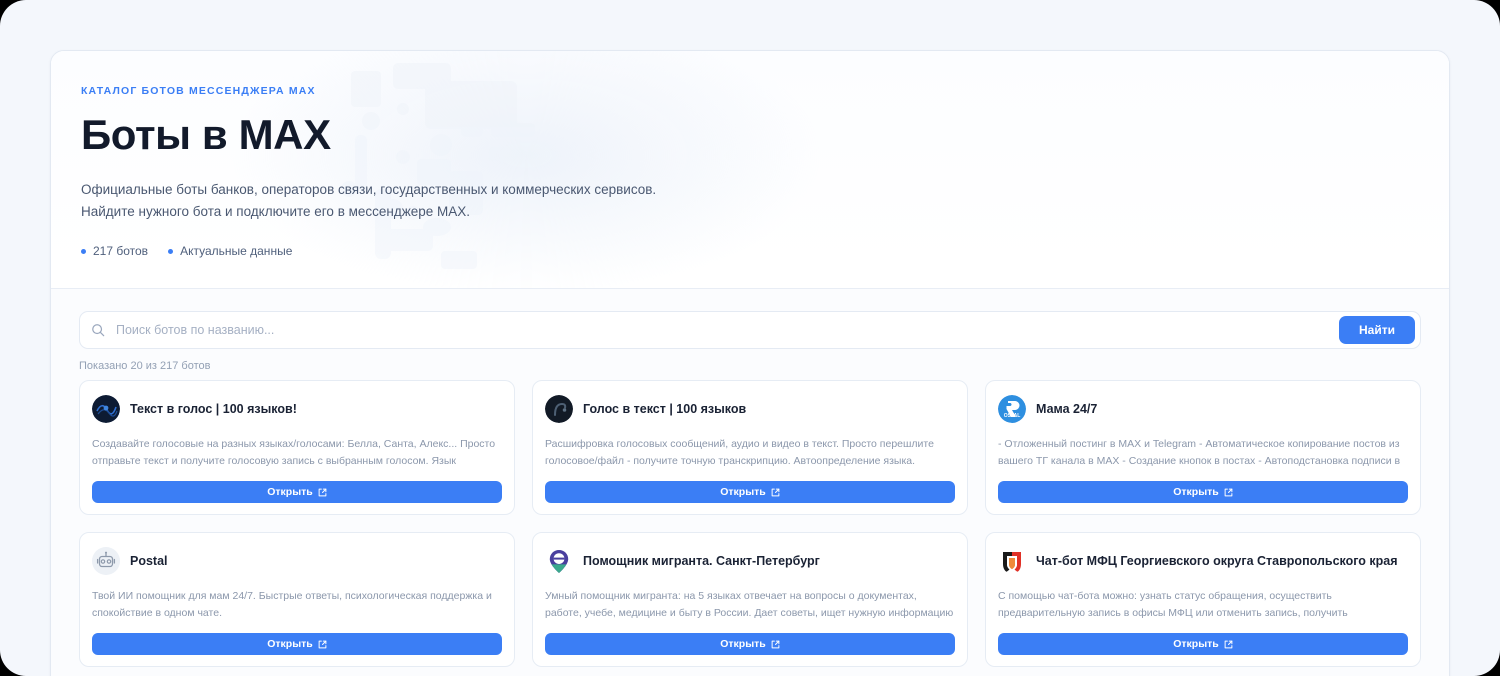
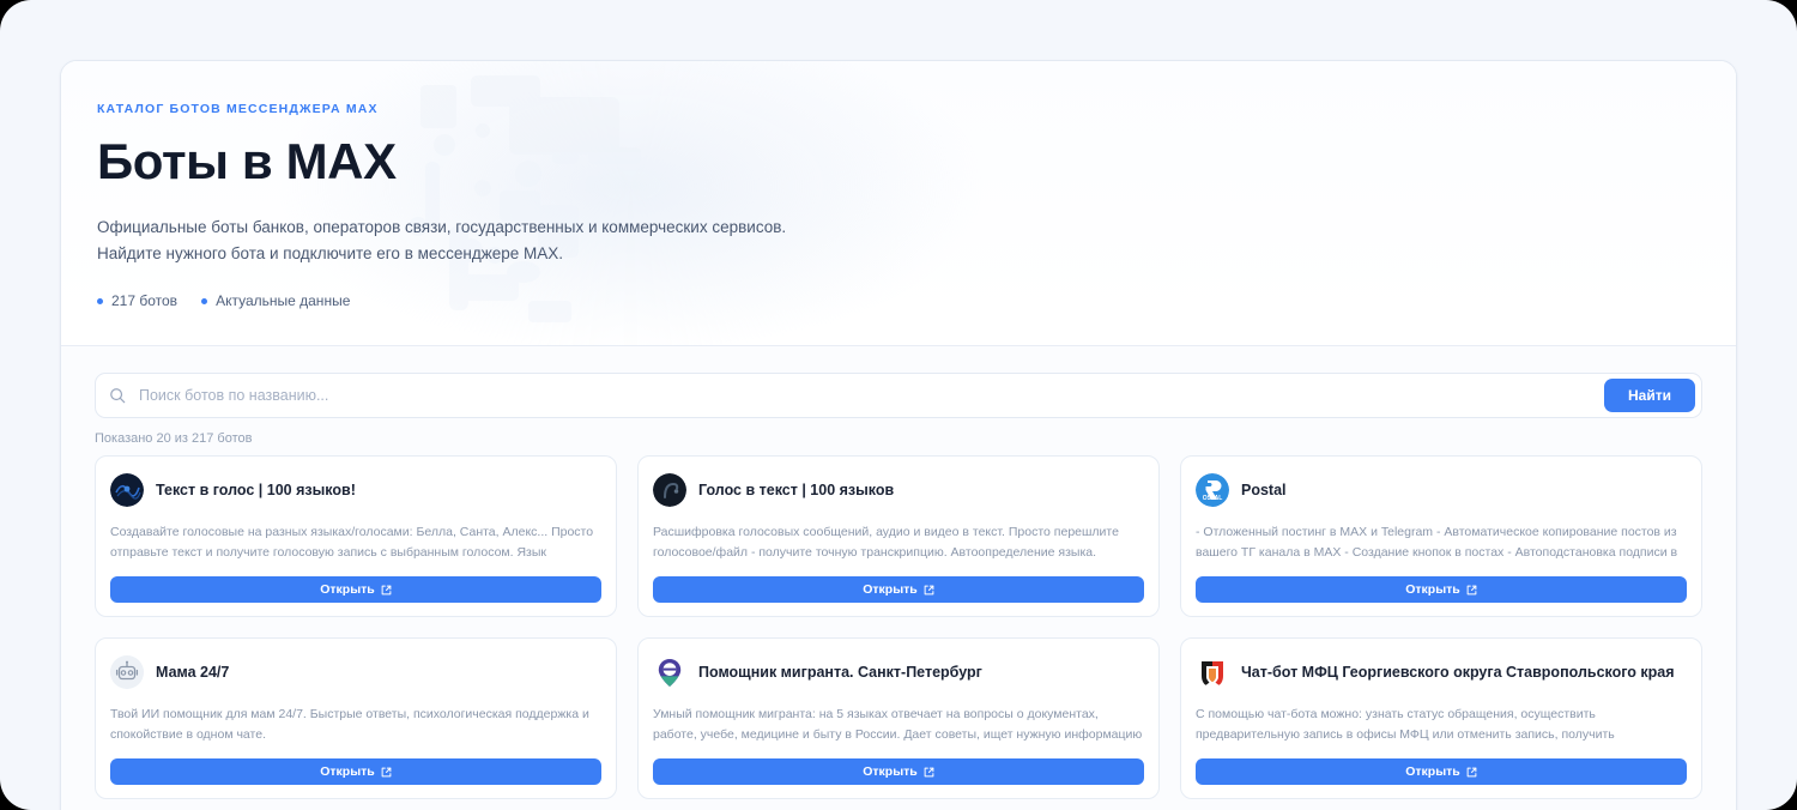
  КАТАЛОГ БОТОВ МЕССЕНДЖЕРА MAX
  Боты в MAX
  Официальные боты банков, операторов связи, государственных и коммерческих сервисов.
  Найдите нужного бота и подключите его в мессенджере MAX.
  217 ботов
  Актуальные данные
  Поиск ботов по названию...
  Найти
  Показано 20 из 217 ботов
  Текст в голос | 100 языков!
  Создавайте голосовые на разных языках/голосами: Белла, Санта, Алекс... Просто отправьте текст и получите голосовую запись с выбранным голосом. Язык
  Открыть
  Голос в текст | 100 языков
  Расшифровка голосовых сообщений, аудио и видео в текст. Просто перешлите голосовое/файл - получите точную транскрипцию. Автоопределение языка.
  Открыть
- Мама 24/7
+ Postal
  - Отложенный постинг в MAX и Telegram - Автоматическое копирование постов из вашего ТГ канала в MAX - Создание кнопок в постах - Автоподстановка подписи в
  Открыть
- Postal
+ Мама 24/7
  Твой ИИ помощник для мам 24/7. Быстрые ответы, психологическая поддержка и спокойствие в одном чате.
  Открыть
  Помощник мигранта. Санкт-Петербург
  Умный помощник мигранта: на 5 языках отвечает на вопросы о документах, работе, учебе, медицине и быту в России. Дает советы, ищет нужную информацию
  Открыть
  Чат-бот МФЦ Георгиевского округа Ставропольского края
  С помощью чат-бота можно: узнать статус обращения, осуществить предварительную запись в офисы МФЦ или отменить запись, получить
  Открыть
